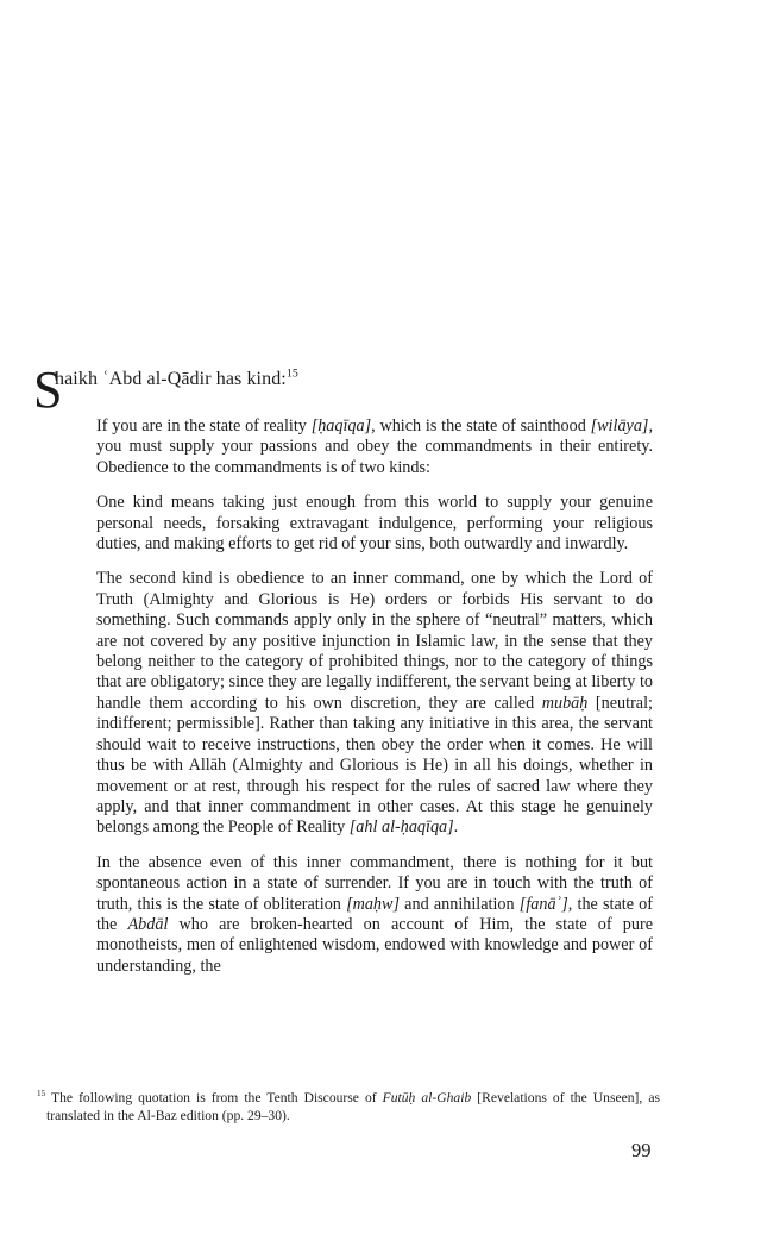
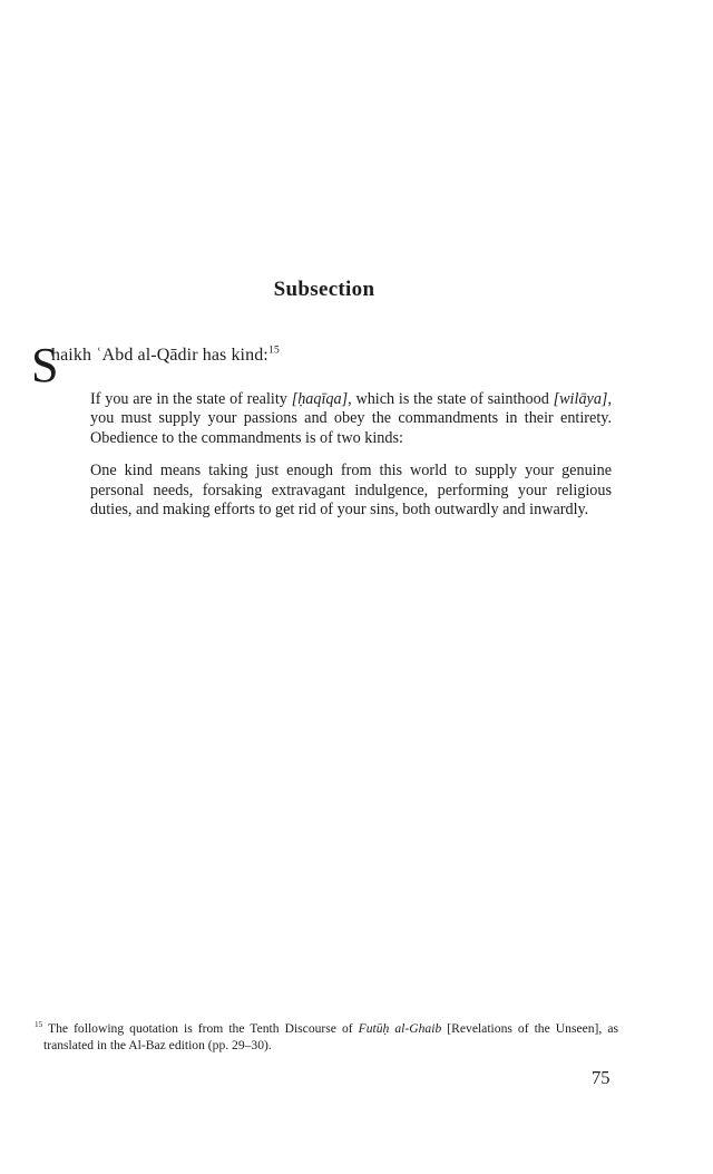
+ Subsection
  S
  haikh ʿAbd al-Qādir has kind:15
  If you are in the state of reality [ḥaqīqa], which is the state of sainthood [wilāya], you must supply your passions and obey the commandments in their entirety. Obedience to the commandments is of two kinds:
  One kind means taking just enough from this world to supply your genuine personal needs, forsaking extravagant indulgence, performing your religious duties, and making efforts to get rid of your sins, both outwardly and inwardly.
- The second kind is obedience to an inner command, one by which the Lord of Truth (Almighty and Glorious is He) orders or forbids His servant to do something. Such commands apply only in the sphere of “neutral” matters, which are not covered by any positive injunction in Islamic law, in the sense that they belong neither to the category of prohibited things, nor to the category of things that are obligatory; since they are legally indifferent, the servant being at liberty to handle them according to his own discretion, they are called mubāḥ [neutral; indifferent; permissible]. Rather than taking any initiative in this area, the servant should wait to receive instructions, then obey the order when it comes. He will thus be with Allāh (Almighty and Glorious is He) in all his doings, whether in movement or at rest, through his respect for the rules of sacred law where they apply, and that inner commandment in other cases. At this stage he genuinely belongs among the People of Reality [ahl al-ḥaqīqa].
- In the absence even of this inner commandment, there is nothing for it but spontaneous action in a state of surrender. If you are in touch with the truth of truth, this is the state of obliteration [maḥw] and annihilation [fanāʾ], the state of the Abdāl who are broken-hearted on account of Him, the state of pure monotheists, men of enlightened wisdom, endowed with knowledge and power of understanding, the
  15 The following quotation is from the Tenth Discourse of Futūḥ al-Ghaib [Revelations of the Unseen], as translated in the Al-Baz edition (pp. 29–30).
- 99
+ 75
